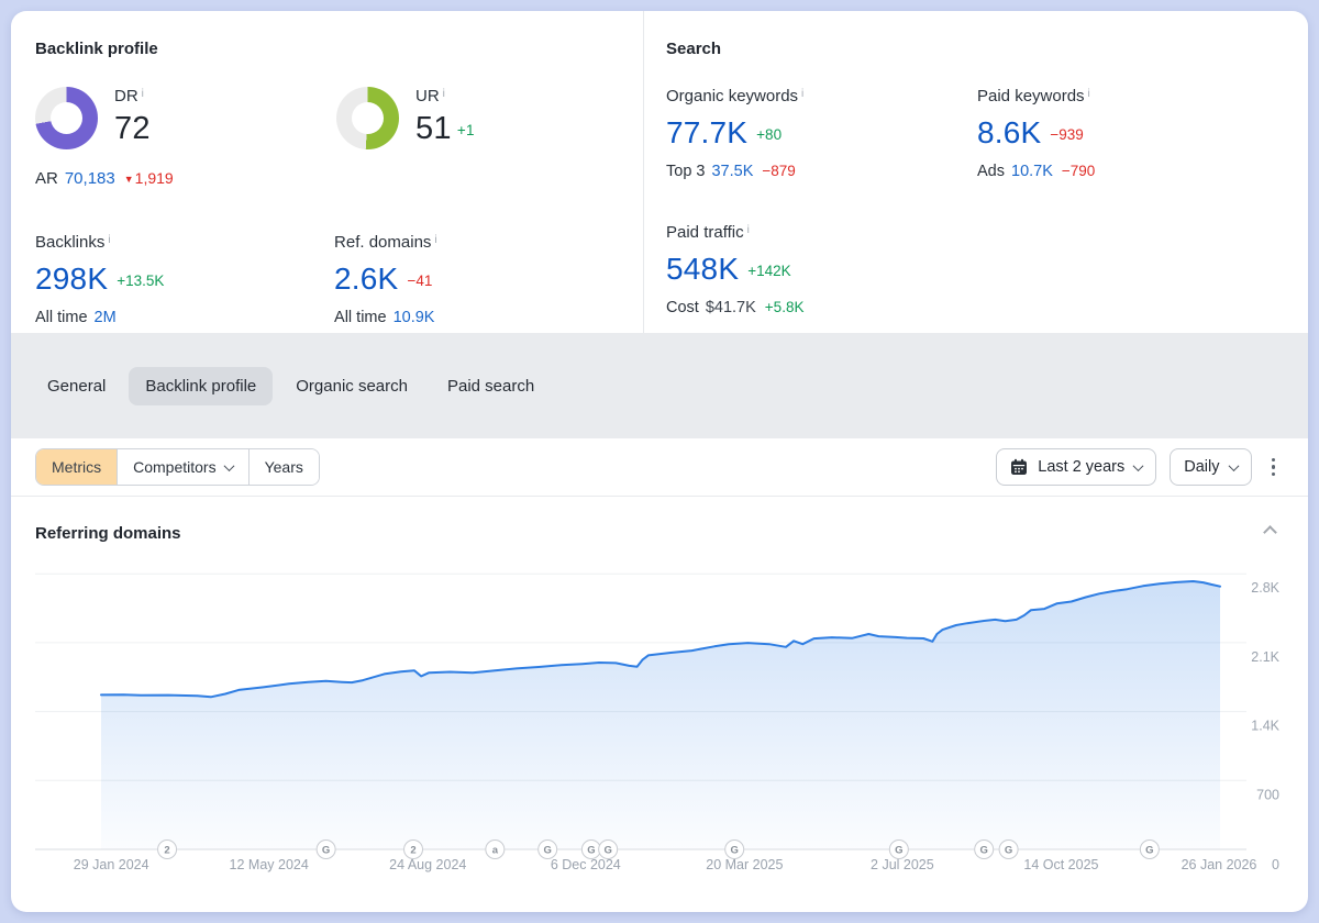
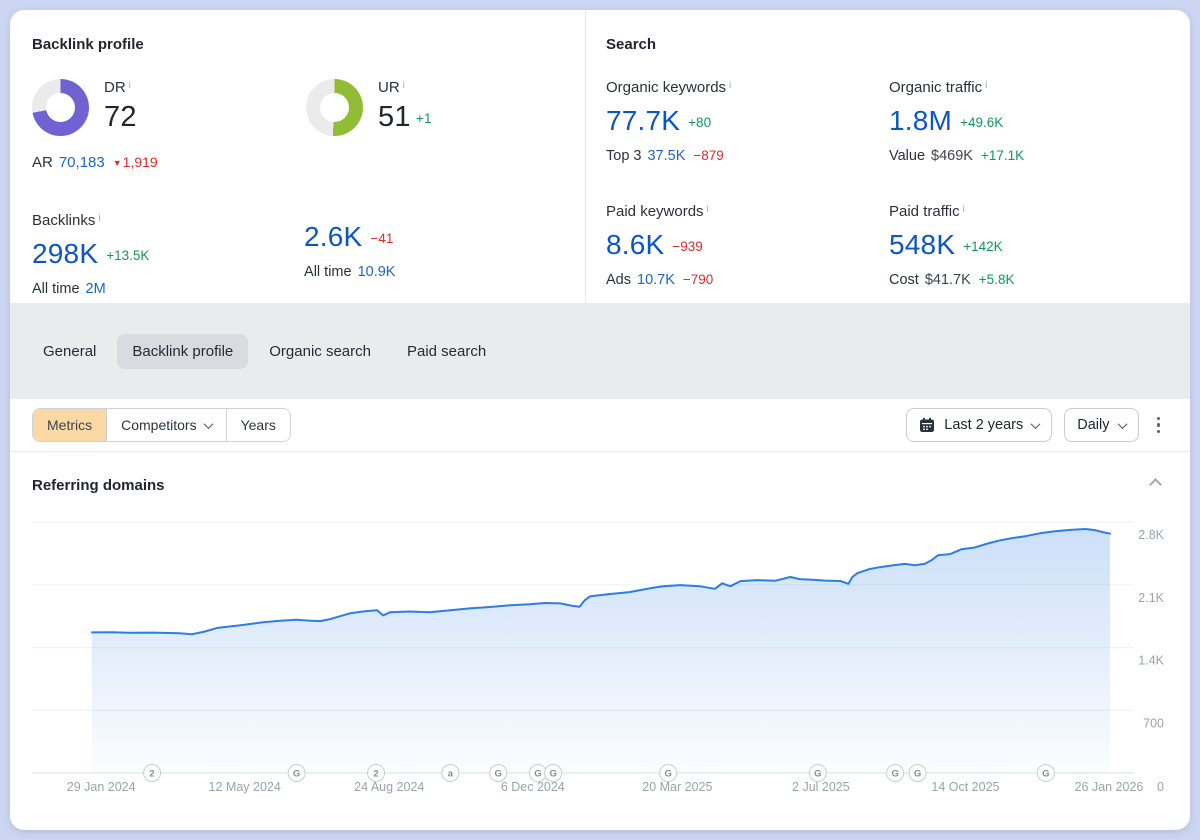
  Backlink profile
  DR i
  72
  UR i
  51 +1
  AR 70,183 ▼1,919
  Backlinks i
  298K +13.5K
  All time 2M
- Ref. domains i
  2.6K −41
  All time 10.9K
  Search
  Organic keywords i
  77.7K +80
  Top 3 37.5K −879
+ Organic traffic i
+ 1.8M +49.6K
+ Value $469K +17.1K
  Paid keywords i
  8.6K −939
  Ads 10.7K −790
  Paid traffic i
  548K +142K
  Cost $41.7K +5.8K
  General
  Backlink profile
  Organic search
  Paid search
  Metrics
  Competitors
  Years
  Last 2 years
  Daily
  Referring domains
  2.8K
  2.1K
  1.4K
  700
  0
  29 Jan 2024
  12 May 2024
  24 Aug 2024
  6 Dec 2024
  20 Mar 2025
  2 Jul 2025
  14 Oct 2025
  26 Jan 2026
  2
  G
  2
  a
  G
  G
  G
  G
  G
  G
  G
  G
